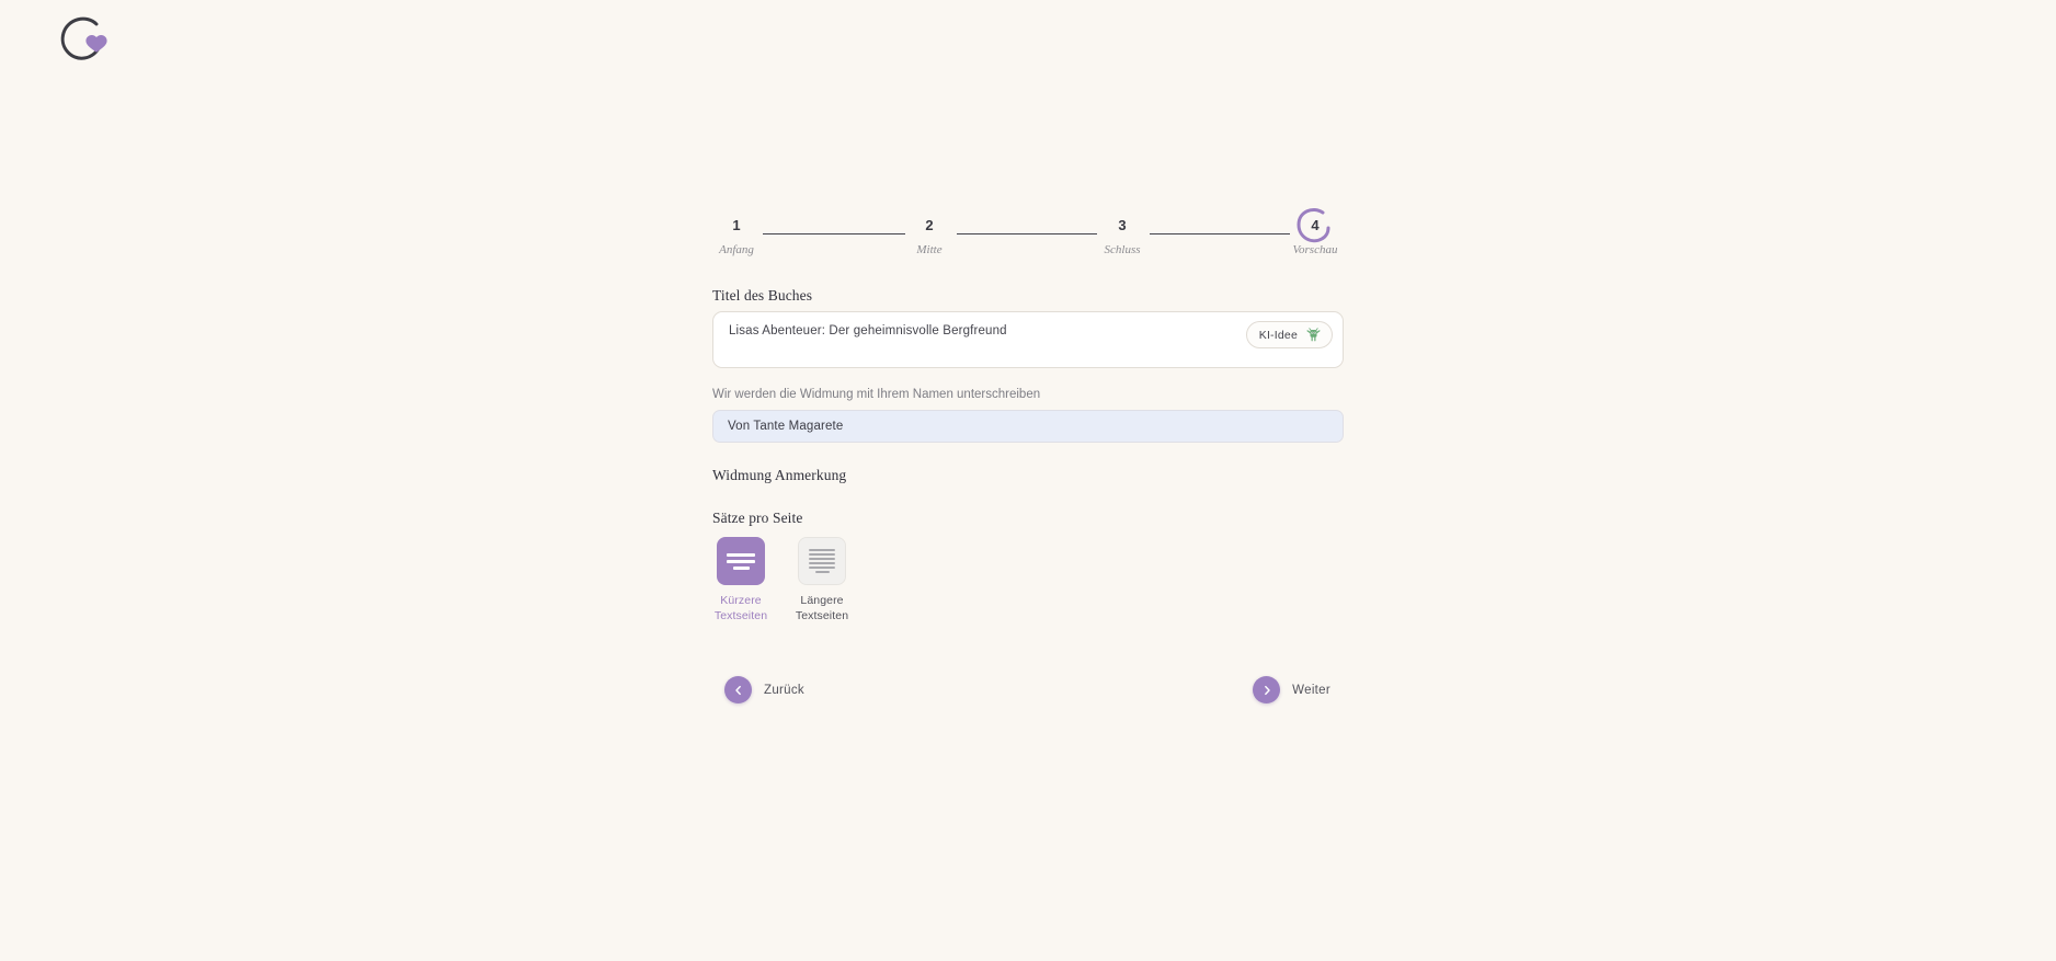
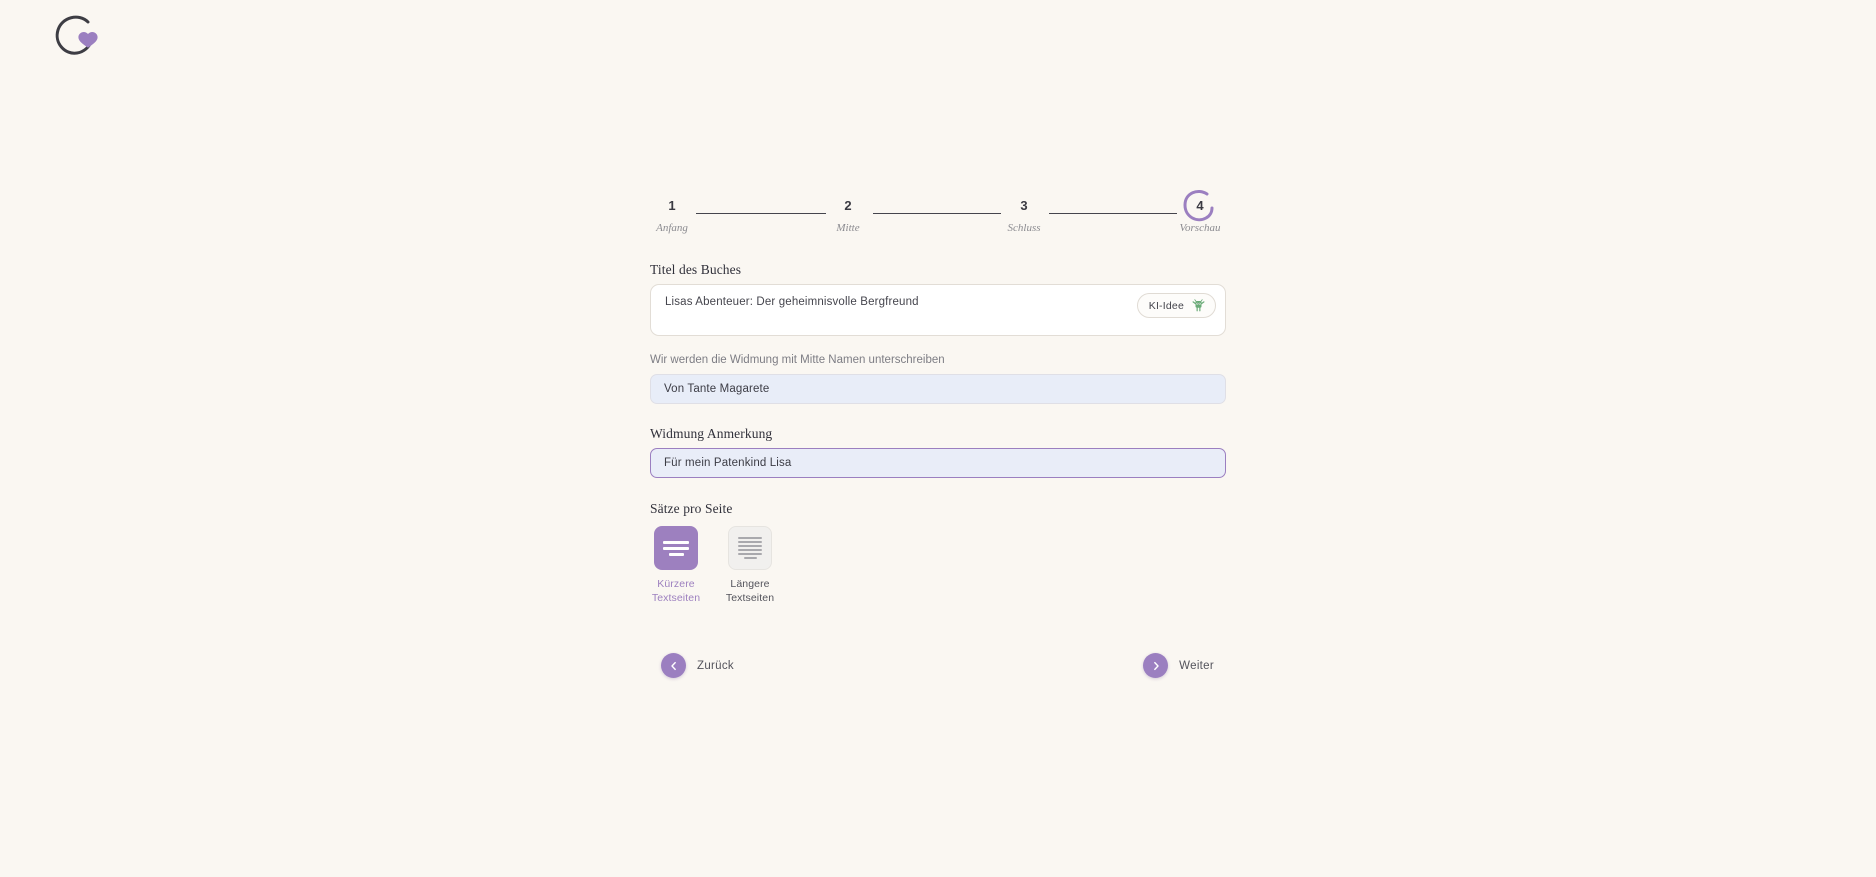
  1
  Anfang
  2
  Mitte
  3
  Schluss
  4
  Vorschau
  Titel des Buches
  Lisas Abenteuer: Der geheimnisvolle Bergfreund
  KI-Idee
- Wir werden die Widmung mit Ihrem Namen unterschreiben
+ Wir werden die Widmung mit Mitte Namen unterschreiben
  Von Tante Magarete
  Widmung Anmerkung
+ Für mein Patenkind Lisa
  Sätze pro Seite
  Kürzere
  Textseiten
  Längere
  Textseiten
  Zurück
  Weiter
